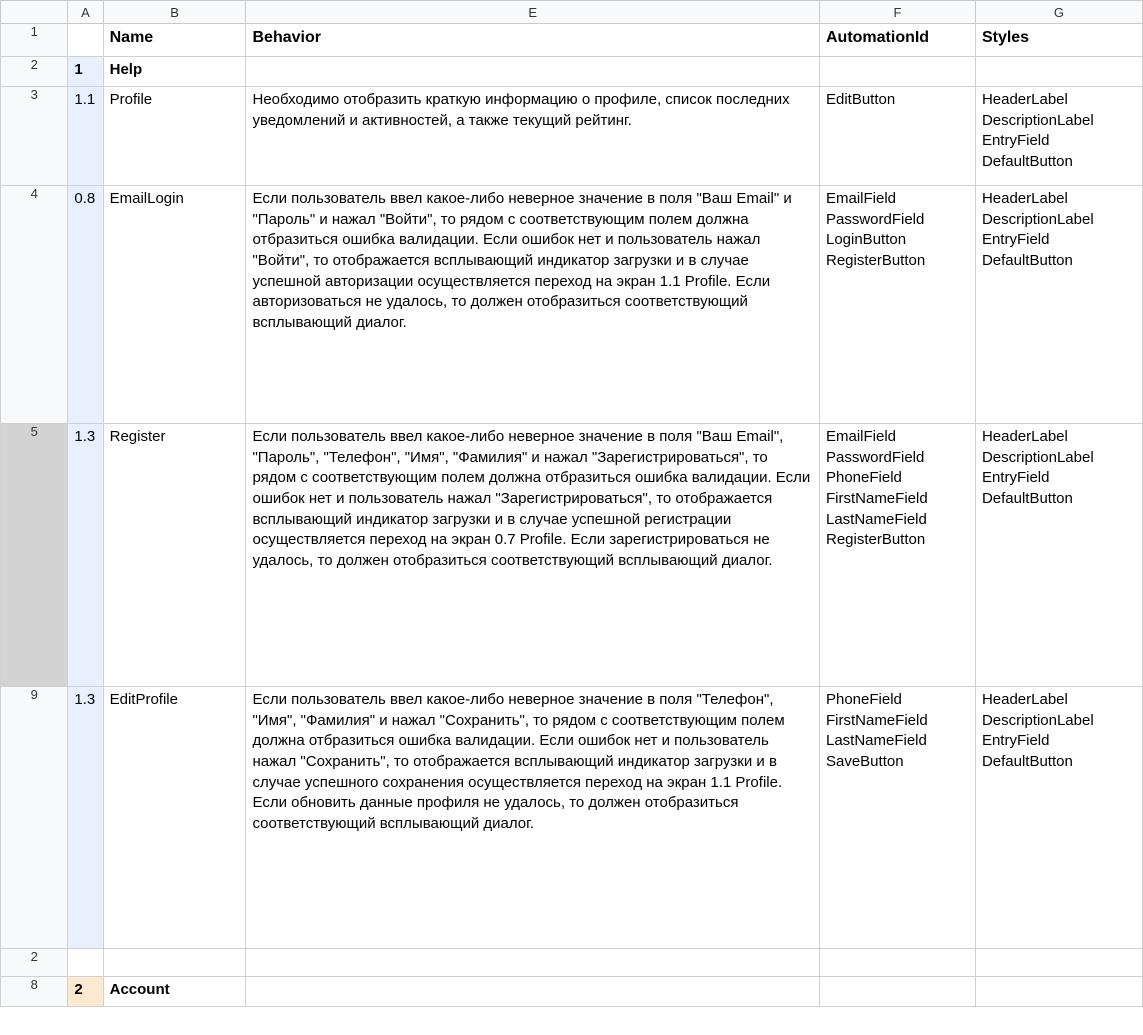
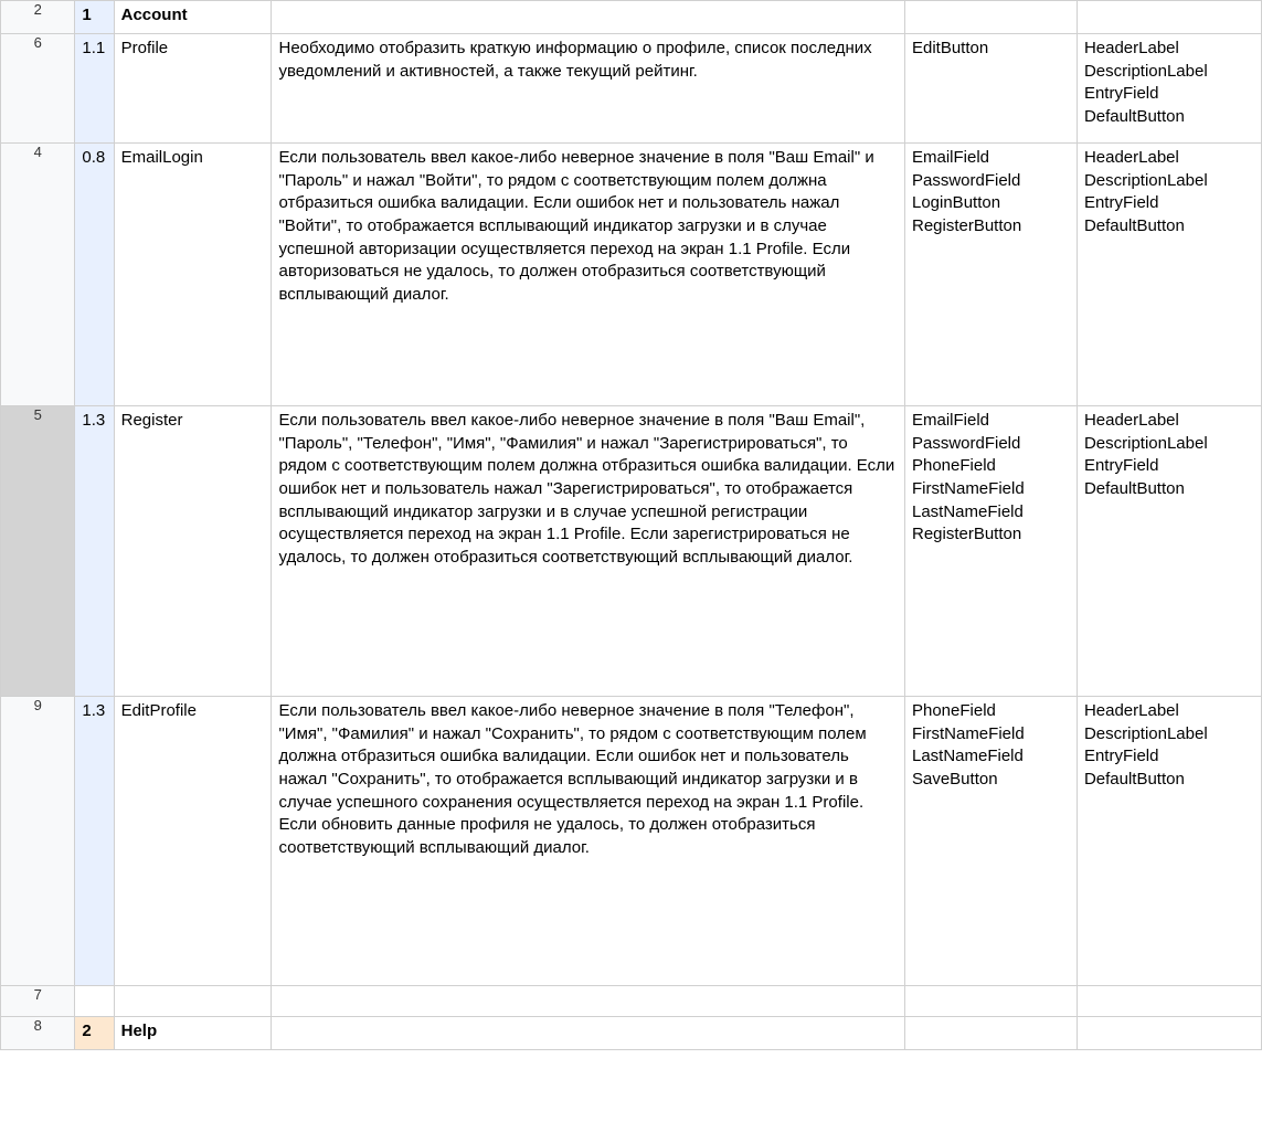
- 	A	B	E	F	G
- 1		Name	Behavior	AutomationId	Styles
- 2	1	Help
+ 2	1	Account
- 3	1.1	Profile	Необходимо отобразить краткую информацию о профиле, список последних уведомлений и активностей, а также текущий рейтинг.	EditButton	HeaderLabel DescriptionLabel EntryField DefaultButton
+ 6	1.1	Profile	Необходимо отобразить краткую информацию о профиле, список последних уведомлений и активностей, а также текущий рейтинг.	EditButton	HeaderLabel DescriptionLabel EntryField DefaultButton
  4	0.8	EmailLogin	Если пользователь ввел какое-либо неверное значение в поля "Ваш Email" и "Пароль" и нажал "Войти", то рядом с соответствующим полем должна отбразиться ошибка валидации. Если ошибок нет и пользователь нажал "Войти", то отображается всплывающий индикатор загрузки и в случае успешной авторизации осуществляется переход на экран 1.1 Profile. Если авторизоваться не удалось, то должен отобразиться соответствующий всплывающий диалог.	EmailField PasswordField LoginButton RegisterButton	HeaderLabel DescriptionLabel EntryField DefaultButton
- 5	1.3	Register	Если пользователь ввел какое-либо неверное значение в поля "Ваш Email", "Пароль", "Телефон", "Имя", "Фамилия" и нажал "Зарегистрироваться", то рядом с соответствующим полем должна отбразиться ошибка валидации. Если ошибок нет и пользователь нажал "Зарегистрироваться", то отображается всплывающий индикатор загрузки и в случае успешной регистрации осуществляется переход на экран 0.7 Profile. Если зарегистрироваться не удалось, то должен отобразиться соответствующий всплывающий диалог.	EmailField PasswordField PhoneField FirstNameField LastNameField RegisterButton	HeaderLabel DescriptionLabel EntryField DefaultButton
+ 5	1.3	Register	Если пользователь ввел какое-либо неверное значение в поля "Ваш Email", "Пароль", "Телефон", "Имя", "Фамилия" и нажал "Зарегистрироваться", то рядом с соответствующим полем должна отбразиться ошибка валидации. Если ошибок нет и пользователь нажал "Зарегистрироваться", то отображается всплывающий индикатор загрузки и в случае успешной регистрации осуществляется переход на экран 1.1 Profile. Если зарегистрироваться не удалось, то должен отобразиться соответствующий всплывающий диалог.	EmailField PasswordField PhoneField FirstNameField LastNameField RegisterButton	HeaderLabel DescriptionLabel EntryField DefaultButton
  9	1.3	EditProfile	Если пользователь ввел какое-либо неверное значение в поля "Телефон", "Имя", "Фамилия" и нажал "Сохранить", то рядом с соответствующим полем должна отбразиться ошибка валидации. Если ошибок нет и пользователь нажал "Сохранить", то отображается всплывающий индикатор загрузки и в случае успешного сохранения осуществляется переход на экран 1.1 Profile. Если обновить данные профиля не удалось, то должен отобразиться соответствующий всплывающий диалог.	PhoneField FirstNameField LastNameField SaveButton	HeaderLabel DescriptionLabel EntryField DefaultButton
- 2
+ 7
- 8	2	Account
+ 8	2	Help
